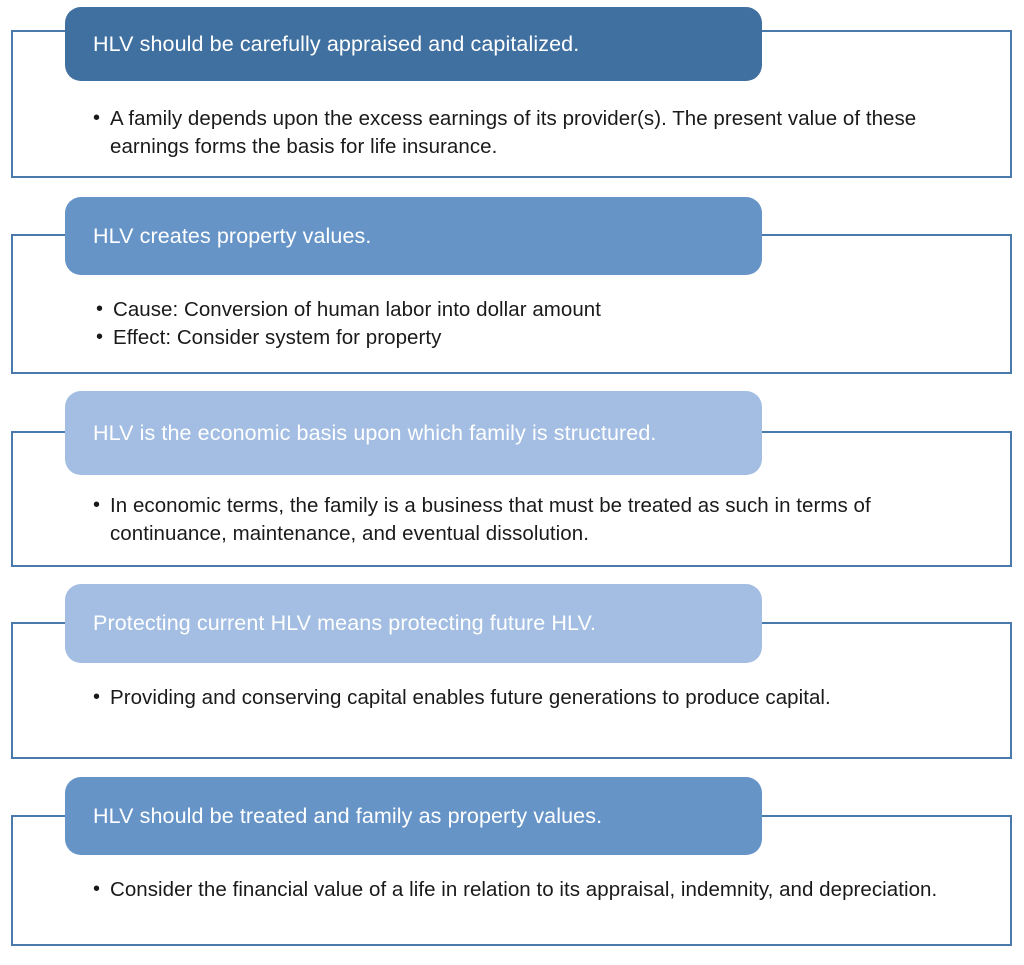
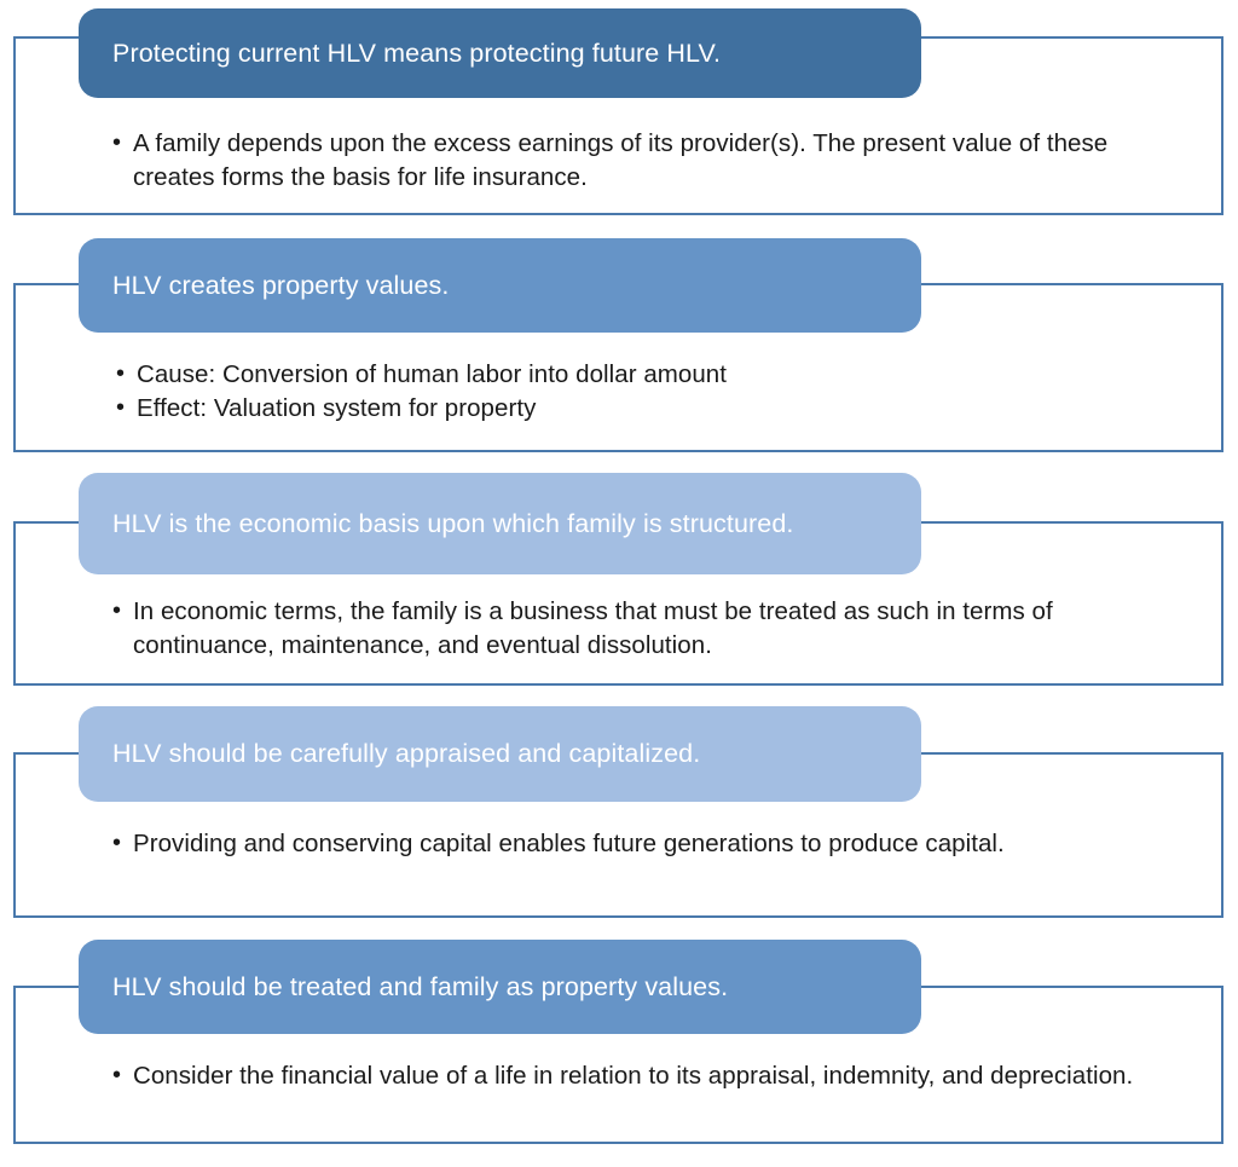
- HLV should be carefully appraised and capitalized.
+ Protecting current HLV means protecting future HLV.
  •
- A family depends upon the excess earnings of its provider(s). The present value of these earnings forms the basis for life insurance.
+ A family depends upon the excess earnings of its provider(s). The present value of these creates forms the basis for life insurance.
  HLV creates property values.
  •
  Cause: Conversion of human labor into dollar amount
  •
- Effect: Consider system for property
+ Effect: Valuation system for property
  HLV is the economic basis upon which family is structured.
  •
  In economic terms, the family is a business that must be treated as such in terms of continuance, maintenance, and eventual dissolution.
- Protecting current HLV means protecting future HLV.
+ HLV should be carefully appraised and capitalized.
  •
  Providing and conserving capital enables future generations to produce capital.
  HLV should be treated and family as property values.
  •
  Consider the financial value of a life in relation to its appraisal, indemnity, and depreciation.
